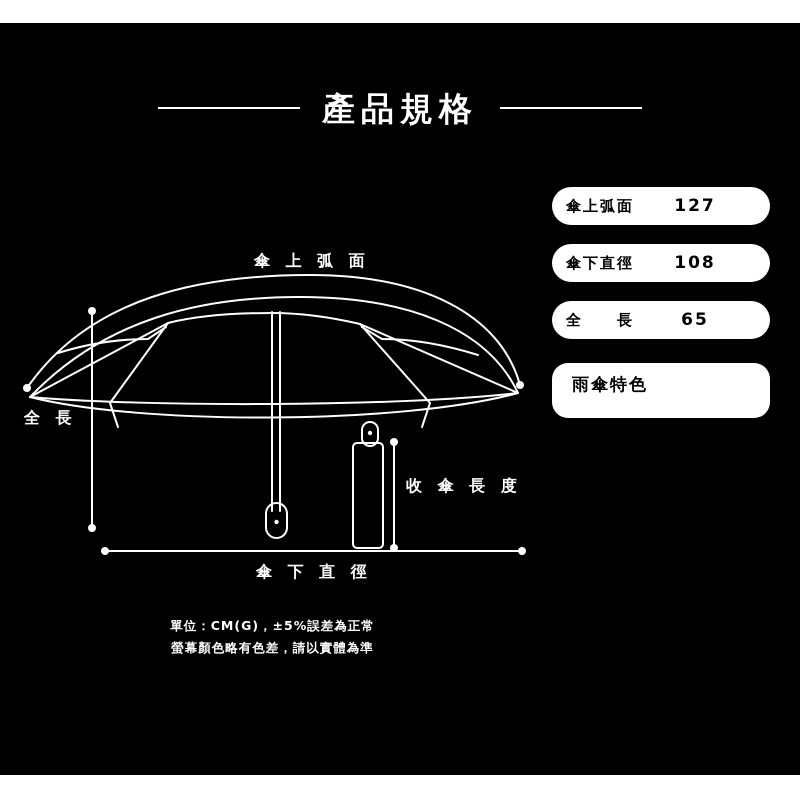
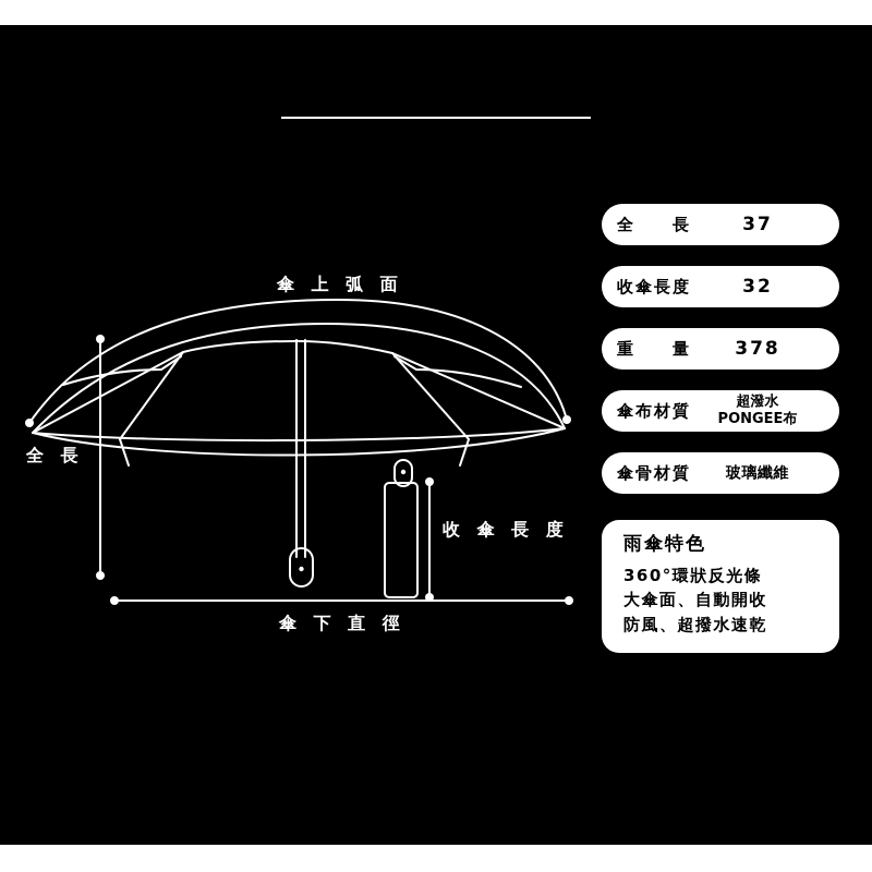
- 產品規格
  傘 上 弧 面
  全 長
  收 傘 長 度
  傘 下 直 徑
- 單位：CM(G)，±5%誤差為正常
- 螢幕顏色略有色差，請以實體為準
- 傘上弧面
- 127
- 傘下直徑
- 108
  全 長
- 65
+ 37
+ 收傘長度
+ 32
+ 重 量
+ 378
+ 傘布材質
+ 超潑水
+ PONGEE布
+ 傘骨材質
+ 玻璃纖維
  雨傘特色
+ 360°環狀反光條
+ 大傘面、自動開收
+ 防風、超撥水速乾
